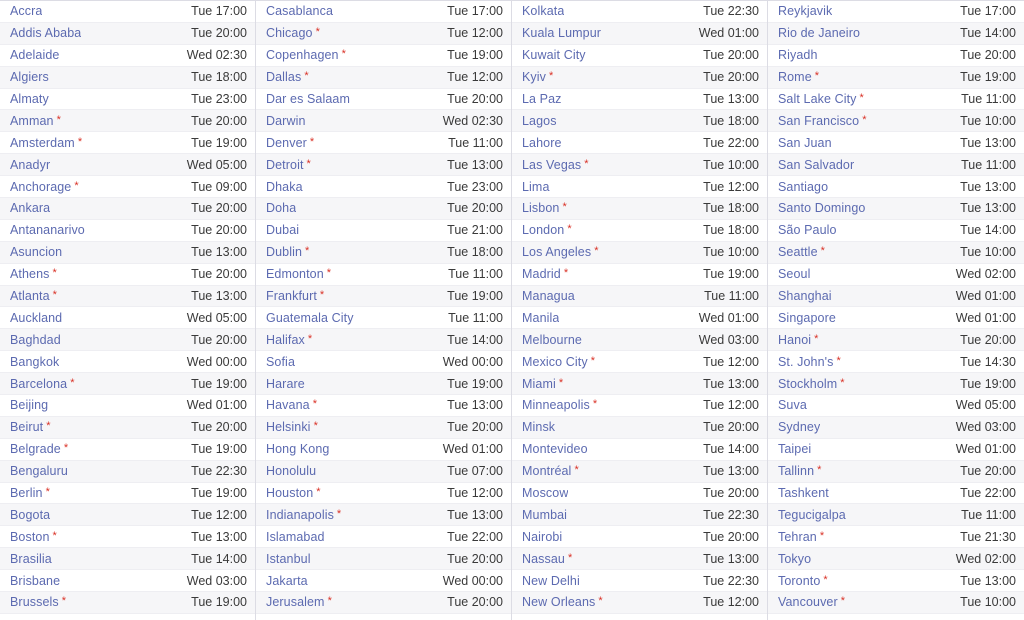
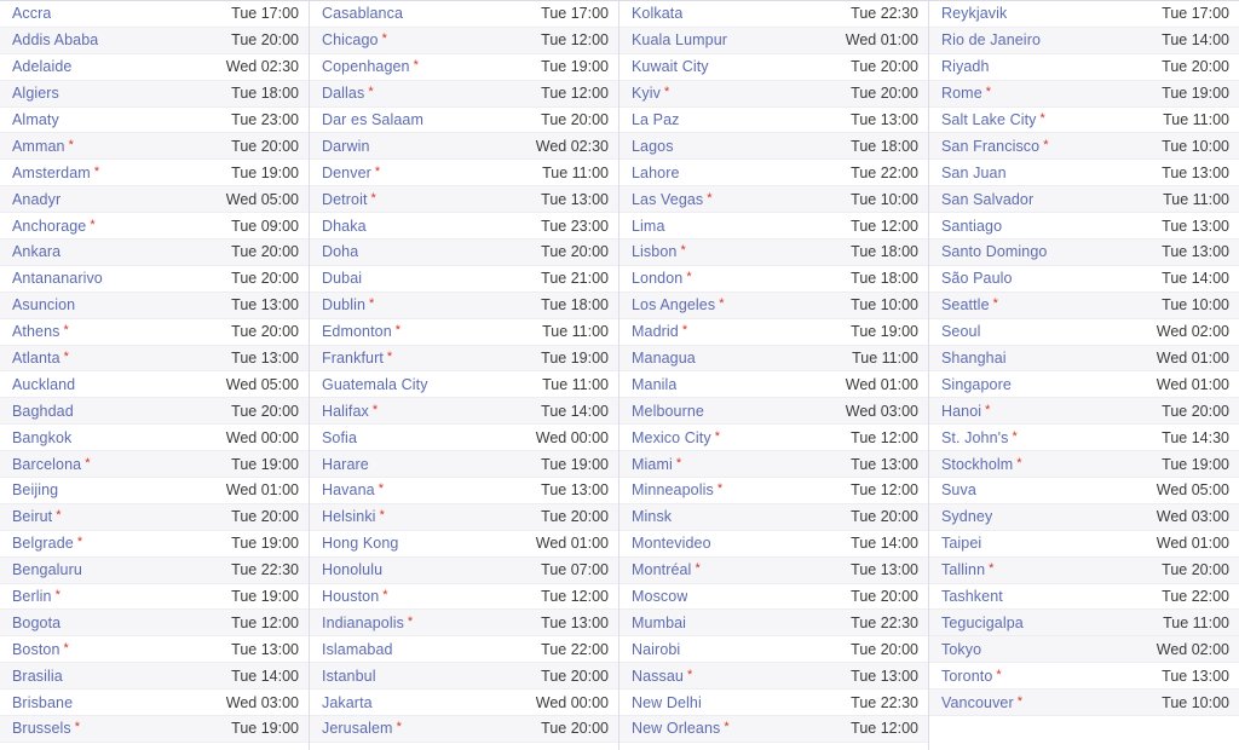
  Accra
  Tue 17:00
  Addis Ababa
  Tue 20:00
  Adelaide
  Wed 02:30
  Algiers
  Tue 18:00
  Almaty
  Tue 23:00
  Amman *
  Tue 20:00
  Amsterdam *
  Tue 19:00
  Anadyr
  Wed 05:00
  Anchorage *
  Tue 09:00
  Ankara
  Tue 20:00
  Antananarivo
  Tue 20:00
  Asuncion
  Tue 13:00
  Athens *
  Tue 20:00
  Atlanta *
  Tue 13:00
  Auckland
  Wed 05:00
  Baghdad
  Tue 20:00
  Bangkok
  Wed 00:00
  Barcelona *
  Tue 19:00
  Beijing
  Wed 01:00
  Beirut *
  Tue 20:00
  Belgrade *
  Tue 19:00
  Bengaluru
  Tue 22:30
  Berlin *
  Tue 19:00
  Bogota
  Tue 12:00
  Boston *
  Tue 13:00
  Brasilia
  Tue 14:00
  Brisbane
  Wed 03:00
  Brussels *
  Tue 19:00
  Casablanca
  Tue 17:00
  Chicago *
  Tue 12:00
  Copenhagen *
  Tue 19:00
  Dallas *
  Tue 12:00
  Dar es Salaam
  Tue 20:00
  Darwin
  Wed 02:30
  Denver *
  Tue 11:00
  Detroit *
  Tue 13:00
  Dhaka
  Tue 23:00
  Doha
  Tue 20:00
  Dubai
  Tue 21:00
  Dublin *
  Tue 18:00
  Edmonton *
  Tue 11:00
  Frankfurt *
  Tue 19:00
  Guatemala City
  Tue 11:00
  Halifax *
  Tue 14:00
  Sofia
  Wed 00:00
  Harare
  Tue 19:00
  Havana *
  Tue 13:00
  Helsinki *
  Tue 20:00
  Hong Kong
  Wed 01:00
  Honolulu
  Tue 07:00
  Houston *
  Tue 12:00
  Indianapolis *
  Tue 13:00
  Islamabad
  Tue 22:00
  Istanbul
  Tue 20:00
  Jakarta
  Wed 00:00
  Jerusalem *
  Tue 20:00
  Kolkata
  Tue 22:30
  Kuala Lumpur
  Wed 01:00
  Kuwait City
  Tue 20:00
  Kyiv *
  Tue 20:00
  La Paz
  Tue 13:00
  Lagos
  Tue 18:00
  Lahore
  Tue 22:00
  Las Vegas *
  Tue 10:00
  Lima
  Tue 12:00
  Lisbon *
  Tue 18:00
  London *
  Tue 18:00
  Los Angeles *
  Tue 10:00
  Madrid *
  Tue 19:00
  Managua
  Tue 11:00
  Manila
  Wed 01:00
  Melbourne
  Wed 03:00
  Mexico City *
  Tue 12:00
  Miami *
  Tue 13:00
  Minneapolis *
  Tue 12:00
  Minsk
  Tue 20:00
  Montevideo
  Tue 14:00
  Montréal *
  Tue 13:00
  Moscow
  Tue 20:00
  Mumbai
  Tue 22:30
  Nairobi
  Tue 20:00
  Nassau *
  Tue 13:00
  New Delhi
  Tue 22:30
  New Orleans *
  Tue 12:00
  Reykjavik
  Tue 17:00
  Rio de Janeiro
  Tue 14:00
  Riyadh
  Tue 20:00
  Rome *
  Tue 19:00
  Salt Lake City *
  Tue 11:00
  San Francisco *
  Tue 10:00
  San Juan
  Tue 13:00
  San Salvador
  Tue 11:00
  Santiago
  Tue 13:00
  Santo Domingo
  Tue 13:00
  São Paulo
  Tue 14:00
  Seattle *
  Tue 10:00
  Seoul
  Wed 02:00
  Shanghai
  Wed 01:00
  Singapore
  Wed 01:00
  Hanoi *
  Tue 20:00
  St. John's *
  Tue 14:30
  Stockholm *
  Tue 19:00
  Suva
  Wed 05:00
  Sydney
  Wed 03:00
  Taipei
  Wed 01:00
  Tallinn *
  Tue 20:00
  Tashkent
  Tue 22:00
  Tegucigalpa
  Tue 11:00
- Tehran *
- Tue 21:30
  Tokyo
  Wed 02:00
  Toronto *
  Tue 13:00
  Vancouver *
  Tue 10:00
